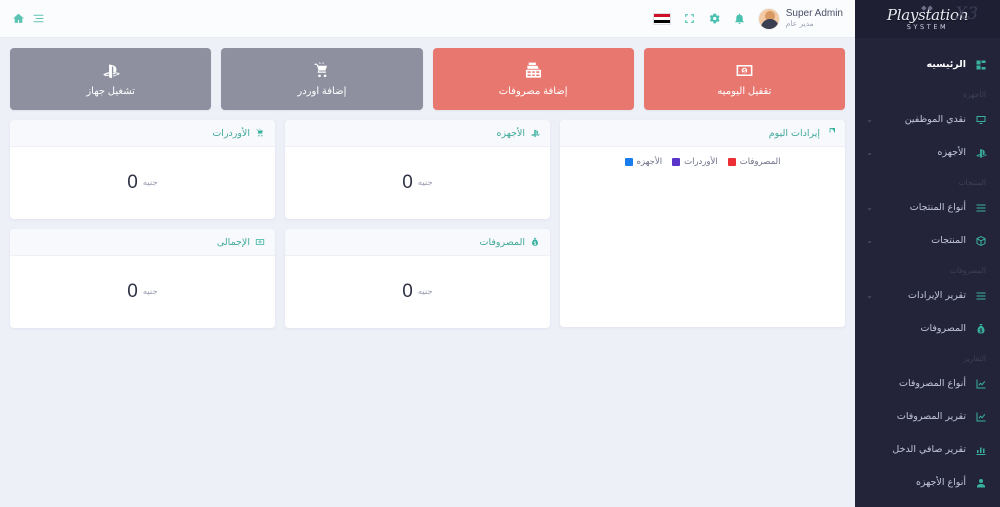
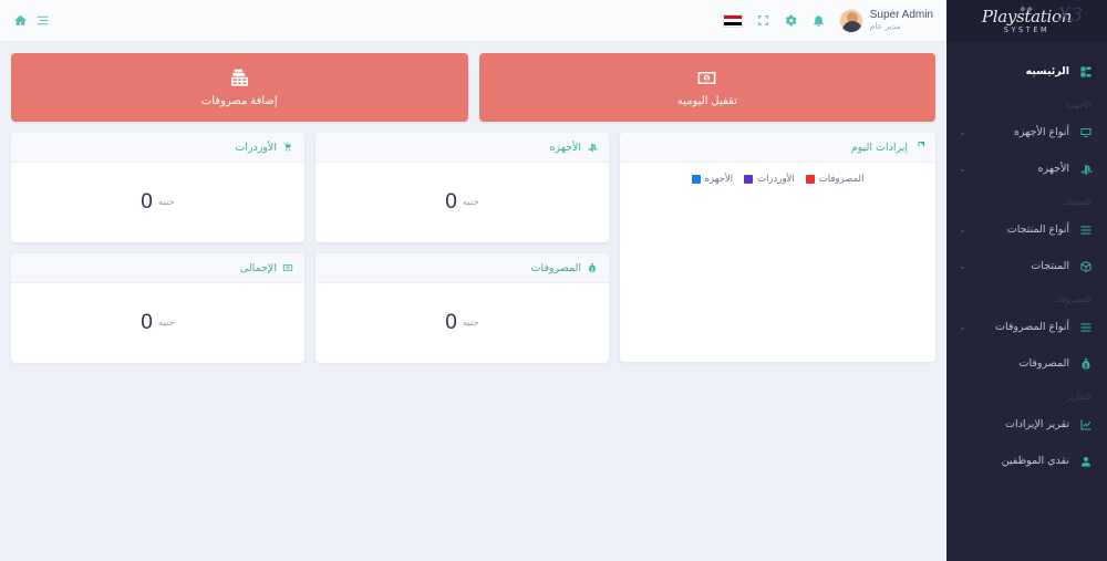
  X3
  ◆◆
  Playstation
  SYSTEM
  الرئيسيه
- نقدي الموظفين
+ أنواع الأجهزه
  ⌄
  الأجهزه
  ⌄
  أنواع المنتجات
  ⌄
  المنتجات
  ⌄
- تقرير الإيرادات
+ أنواع المصروفات
  ⌄
  المصروفات
- أنواع المصروفات
+ تقرير الإيرادات
- تقرير المصروفات
- تقرير صافي الدخل
- أنواع الأجهزه
+ نقدي الموظفين
  Super Admin
  مدير عام
  تقفيل اليوميه
  إضافة مصروفات
- إضافة اوردر
- تشغيل جهاز
  إيرادات اليوم
  المصروفات
  الأوردرات
  الأجهزه
  الأجهزه
  جنيه
  0
  المصروفات
  جنيه
  0
  الأوردرات
  جنيه
  0
  الإجمالى
  جنيه
  0
